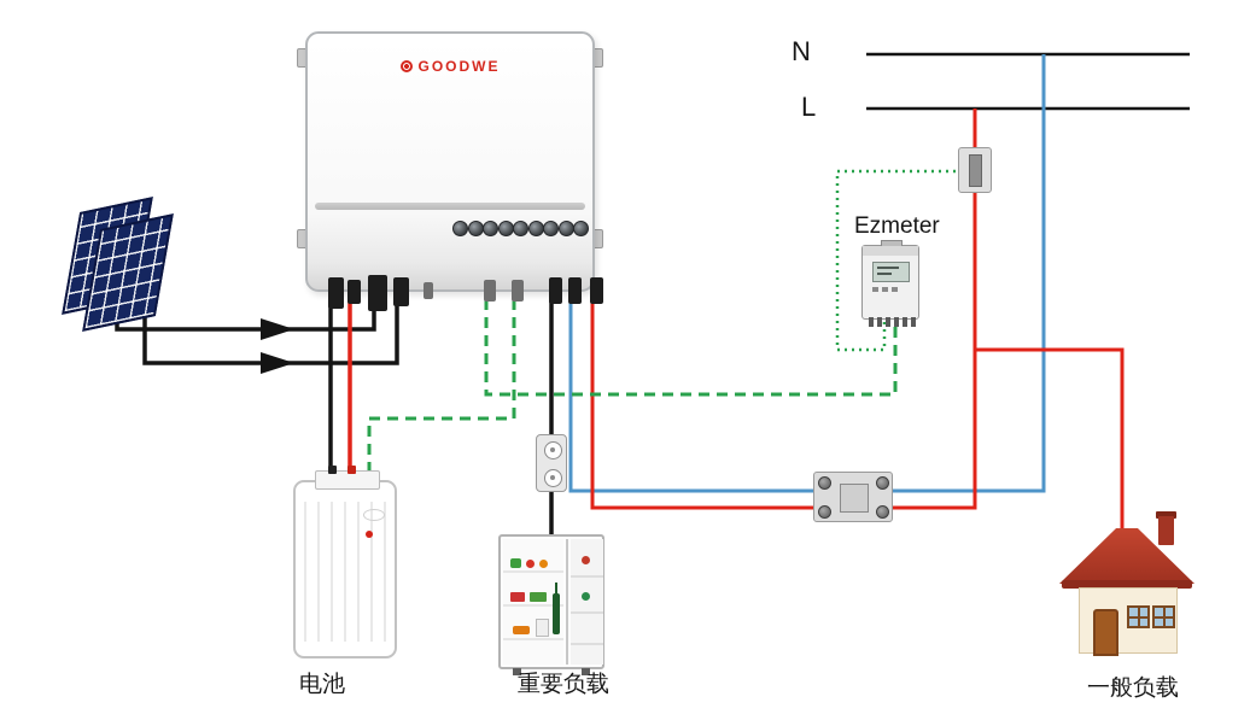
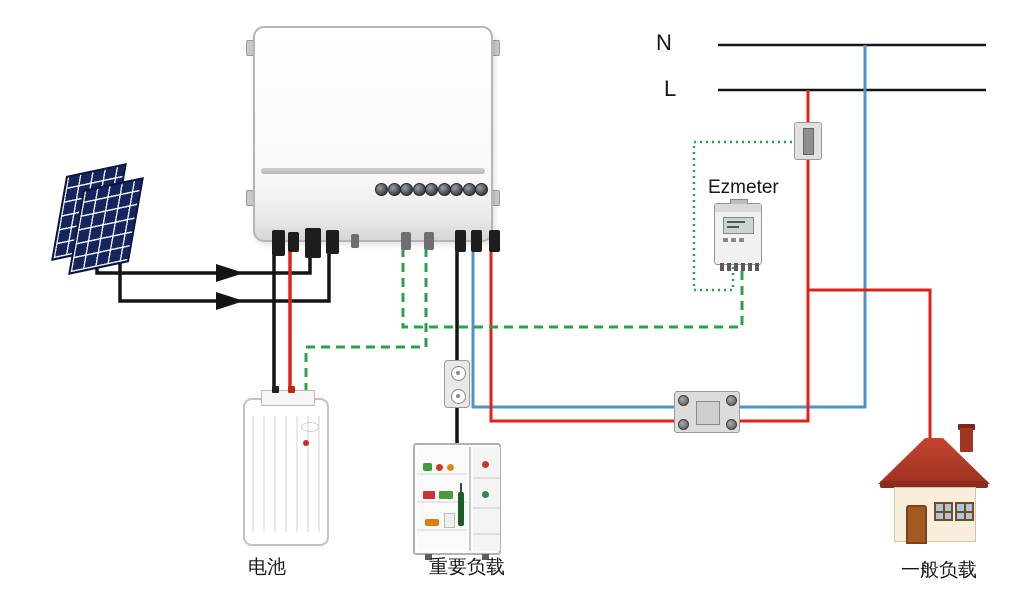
- GOODWE
  N
  L
  Ezmeter
  电池
  重要负载
  一般负载
